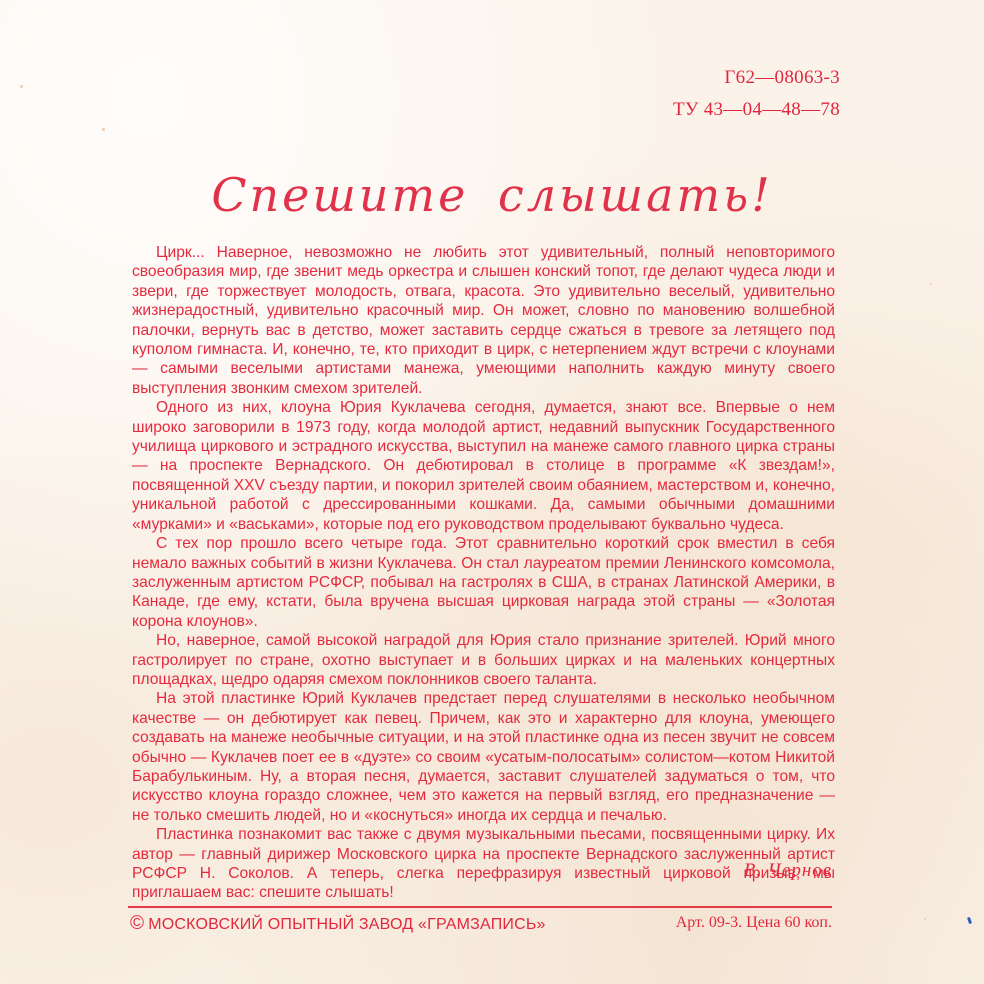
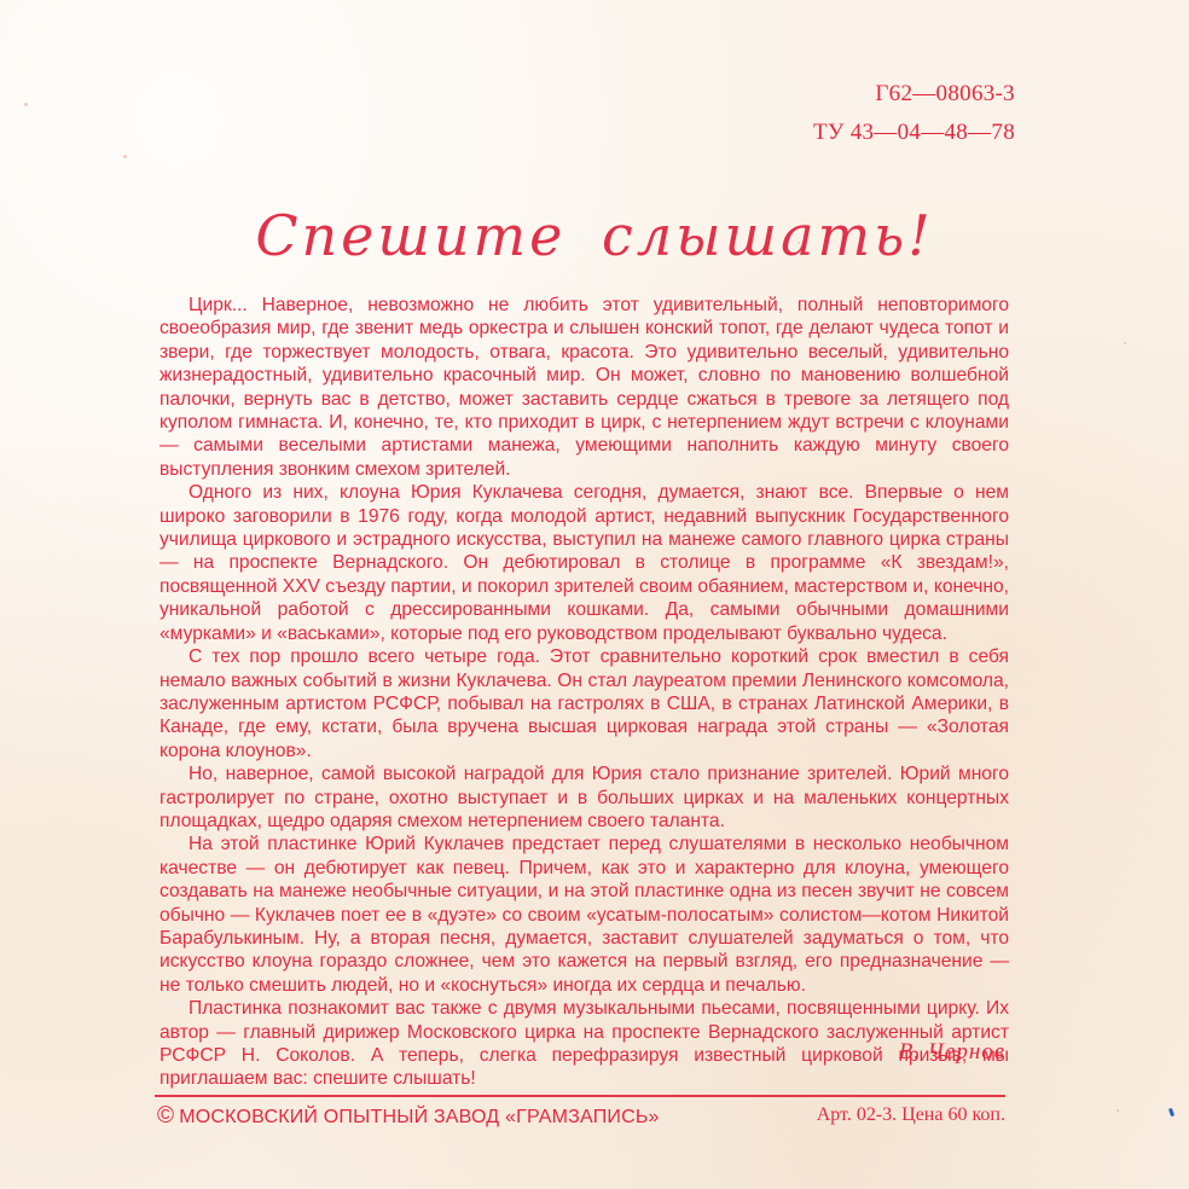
  Г62—08063-3
  ТУ 43—04—48—78
  Спешите слышать!
- Цирк... Наверное, невозможно не любить этот удивительный, полный неповторимого своеобразия мир, где звенит медь оркестра и слышен конский топот, где делают чудеса люди и звери, где торжествует молодость, отвага, красота. Это удивительно веселый, удивительно жизнерадостный, удивительно красочный мир. Он может, словно по мановению волшебной палочки, вернуть вас в детство, может заставить сердце сжаться в тревоге за летящего под куполом гимнаста. И, конечно, те, кто приходит в цирк, с нетерпением ждут встречи с клоунами — самыми веселыми артистами манежа, умеющими наполнить каждую минуту своего выступления звонким смехом зрителей.
+ Цирк... Наверное, невозможно не любить этот удивительный, полный неповторимого своеобразия мир, где звенит медь оркестра и слышен конский топот, где делают чудеса топот и звери, где торжествует молодость, отвага, красота. Это удивительно веселый, удивительно жизнерадостный, удивительно красочный мир. Он может, словно по мановению волшебной палочки, вернуть вас в детство, может заставить сердце сжаться в тревоге за летящего под куполом гимнаста. И, конечно, те, кто приходит в цирк, с нетерпением ждут встречи с клоунами — самыми веселыми артистами манежа, умеющими наполнить каждую минуту своего выступления звонким смехом зрителей.
- Одного из них, клоуна Юрия Куклачева сегодня, думается, знают все. Впервые о нем широко заговорили в 1973 году, когда молодой артист, недавний выпускник Государственного училища циркового и эстрадного искусства, выступил на манеже самого главного цирка страны — на проспекте Вернадского. Он дебютировал в столице в программе «К звездам!», посвященной XXV съезду партии, и покорил зрителей своим обаянием, мастерством и, конечно, уникальной работой с дрессированными кошками. Да, самыми обычными домашними «мурками» и «васьками», которые под его руководством проделывают буквально чудеса.
+ Одного из них, клоуна Юрия Куклачева сегодня, думается, знают все. Впервые о нем широко заговорили в 1976 году, когда молодой артист, недавний выпускник Государственного училища циркового и эстрадного искусства, выступил на манеже самого главного цирка страны — на проспекте Вернадского. Он дебютировал в столице в программе «К звездам!», посвященной XXV съезду партии, и покорил зрителей своим обаянием, мастерством и, конечно, уникальной работой с дрессированными кошками. Да, самыми обычными домашними «мурками» и «васьками», которые под его руководством проделывают буквально чудеса.
  С тех пор прошло всего четыре года. Этот сравнительно короткий срок вместил в себя немало важных событий в жизни Куклачева. Он стал лауреатом премии Ленинского комсомола, заслуженным артистом РСФСР, побывал на гастролях в США, в странах Латинской Америки, в Канаде, где ему, кстати, была вручена высшая цирковая награда этой страны — «Золотая корона клоунов».
- Но, наверное, самой высокой наградой для Юрия стало признание зрителей. Юрий много гастролирует по стране, охотно выступает и в больших цирках и на маленьких концертных площадках, щедро одаряя смехом поклонников своего таланта.
+ Но, наверное, самой высокой наградой для Юрия стало признание зрителей. Юрий много гастролирует по стране, охотно выступает и в больших цирках и на маленьких концертных площадках, щедро одаряя смехом нетерпением своего таланта.
  На этой пластинке Юрий Куклачев предстает перед слушателями в несколько необычном качестве — он дебютирует как певец. Причем, как это и характерно для клоуна, умеющего создавать на манеже необычные ситуации, и на этой пластинке одна из песен звучит не совсем обычно — Куклачев поет ее в «дуэте» со своим «усатым-полосатым» солистом—котом Никитой Барабулькиным. Ну, а вторая песня, думается, заставит слушателей задуматься о том, что искусство клоуна гораздо сложнее, чем это кажется на первый взгляд, его предназначение — не только смешить людей, но и «коснуться» иногда их сердца и печалью.
  Пластинка познакомит вас также с двумя музыкальными пьесами, посвященными цирку. Их автор — главный дирижер Московского цирка на проспекте Вернадского заслуженный артист РСФСР Н. Соколов. А теперь, слегка перефразируя известный цирковой призыв, мы приглашаем вас: спешите слышать!
  В. Чернов
  © МОСКОВСКИЙ ОПЫТНЫЙ ЗАВОД «ГРАМЗАПИСЬ»
- Арт. 09-3. Цена 60 коп.
+ Арт. 02-3. Цена 60 коп.
